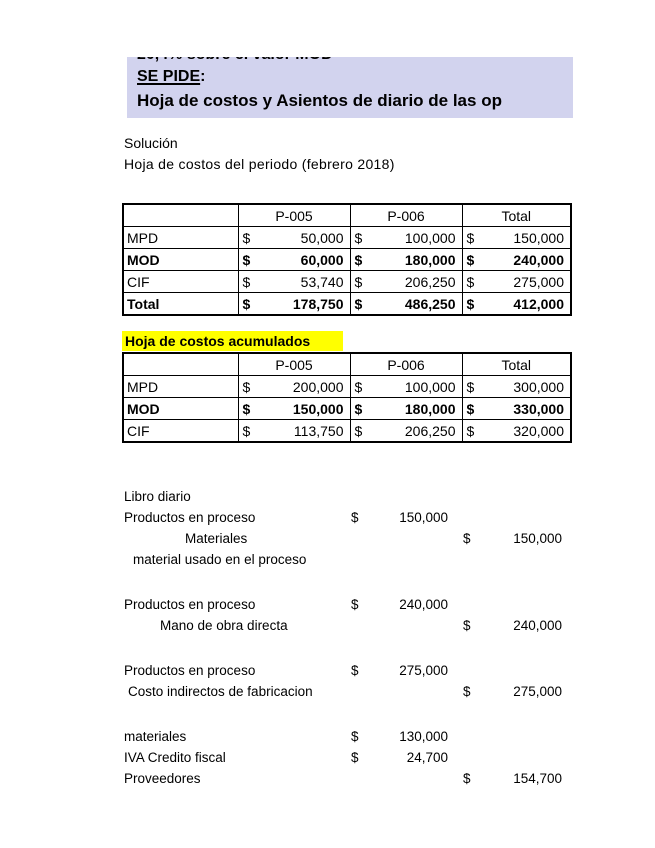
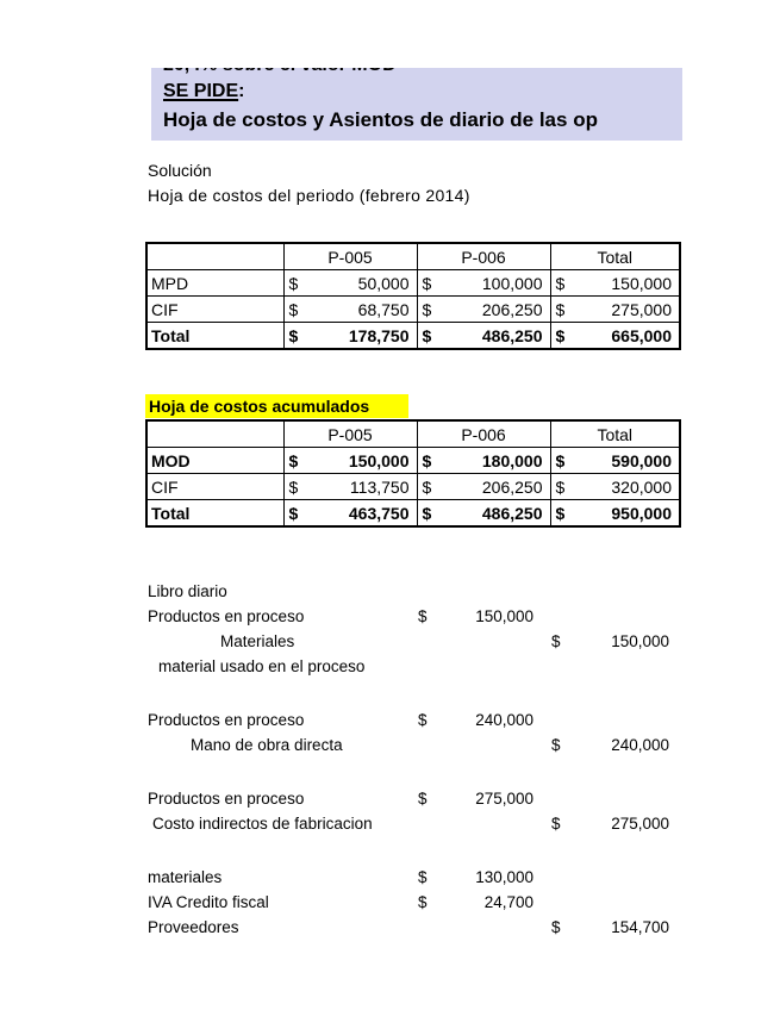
  SE PIDE:
  Hoja de costos y Asientos de diario de las op
  Solución
- Hoja de costos del periodo (febrero 2018)
+ Hoja de costos del periodo (febrero 2014)
  	P-005	P-006	Total
  MPD	$ 50,000	$ 100,000	$ 150,000
- MOD	$ 60,000	$ 180,000	$ 240,000
- CIF	$ 53,740	$ 206,250	$ 275,000
+ CIF	$ 68,750	$ 206,250	$ 275,000
- Total	$ 178,750	$ 486,250	$ 412,000
+ Total	$ 178,750	$ 486,250	$ 665,000
  Hoja de costos acumulados
  	P-005	P-006	Total
- MPD	$ 200,000	$ 100,000	$ 300,000
- MOD	$ 150,000	$ 180,000	$ 330,000
+ MOD	$ 150,000	$ 180,000	$ 590,000
  CIF	$ 113,750	$ 206,250	$ 320,000
+ Total	$ 463,750	$ 486,250	$ 950,000
  Libro diario
  Productos en proceso
  $
  150,000
  Materiales
  $
  150,000
  material usado en el proceso
  Productos en proceso
  $
  240,000
  Mano de obra directa
  $
  240,000
  Productos en proceso
  $
  275,000
  Costo indirectos de fabricacion
  $
  275,000
  materiales
  $
  130,000
  IVA Credito fiscal
  $
  24,700
  Proveedores
  $
  154,700
